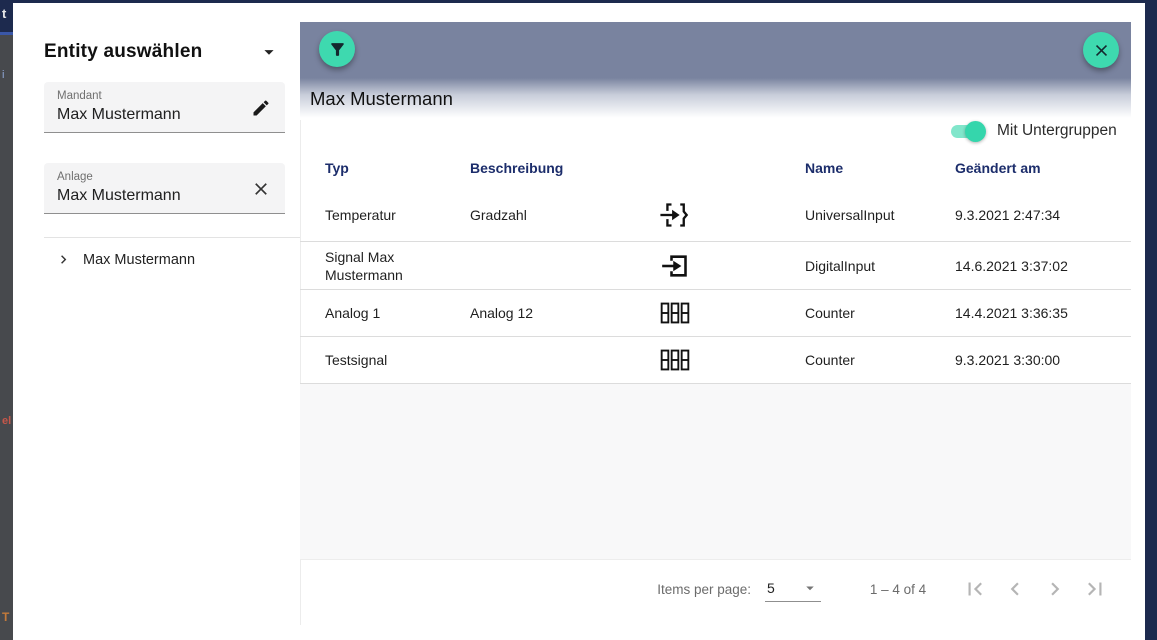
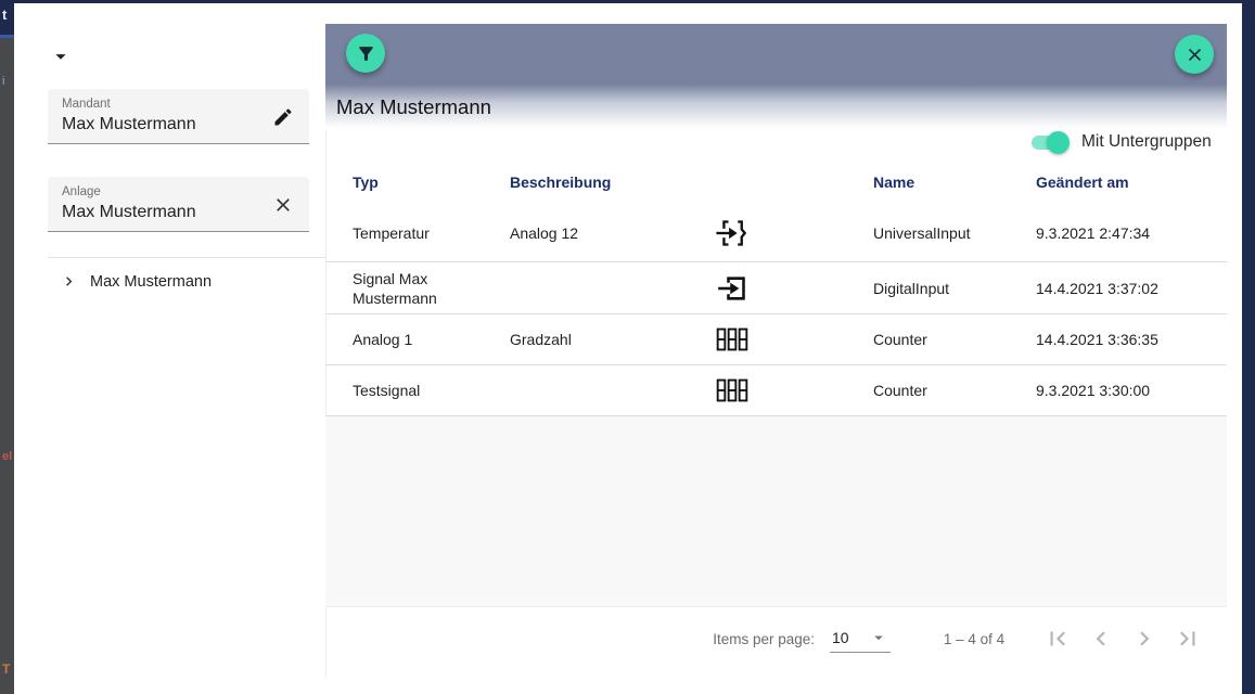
  t
  i
  el
  T
- Entity auswählen
  Mandant
  Max Mustermann
  Anlage
  Max Mustermann
  Max Mustermann
  Max Mustermann
  Mit Untergruppen
  Typ
  Beschreibung
  Name
  Geändert am
  Temperatur
- Gradzahl
+ Analog 12
  UniversalInput
  9.3.2021 2:47:34
  Signal Max Mustermann
  DigitalInput
- 14.6.2021 3:37:02
+ 14.4.2021 3:37:02
  Analog 1
- Analog 12
+ Gradzahl
  Counter
  14.4.2021 3:36:35
  Testsignal
  Counter
  9.3.2021 3:30:00
  Items per page:
- 5
+ 10
  1 – 4 of 4
